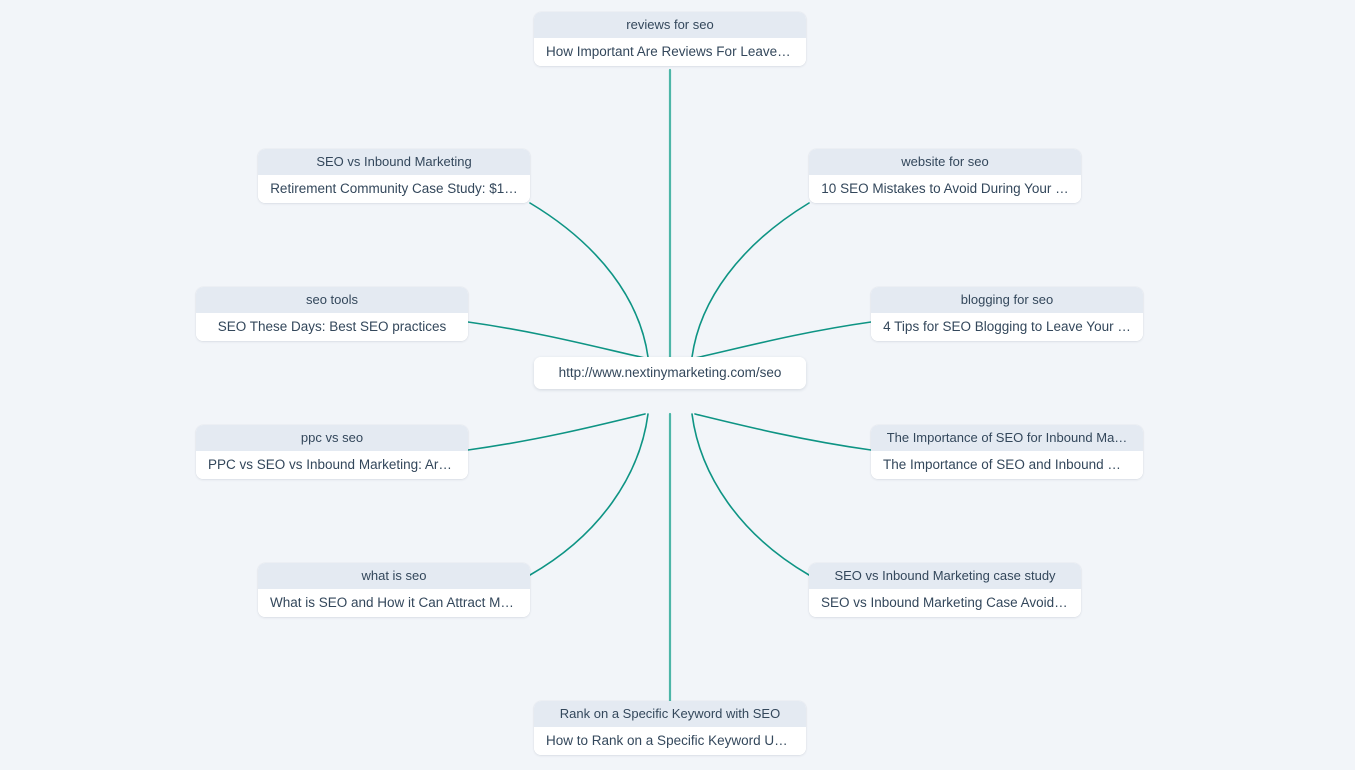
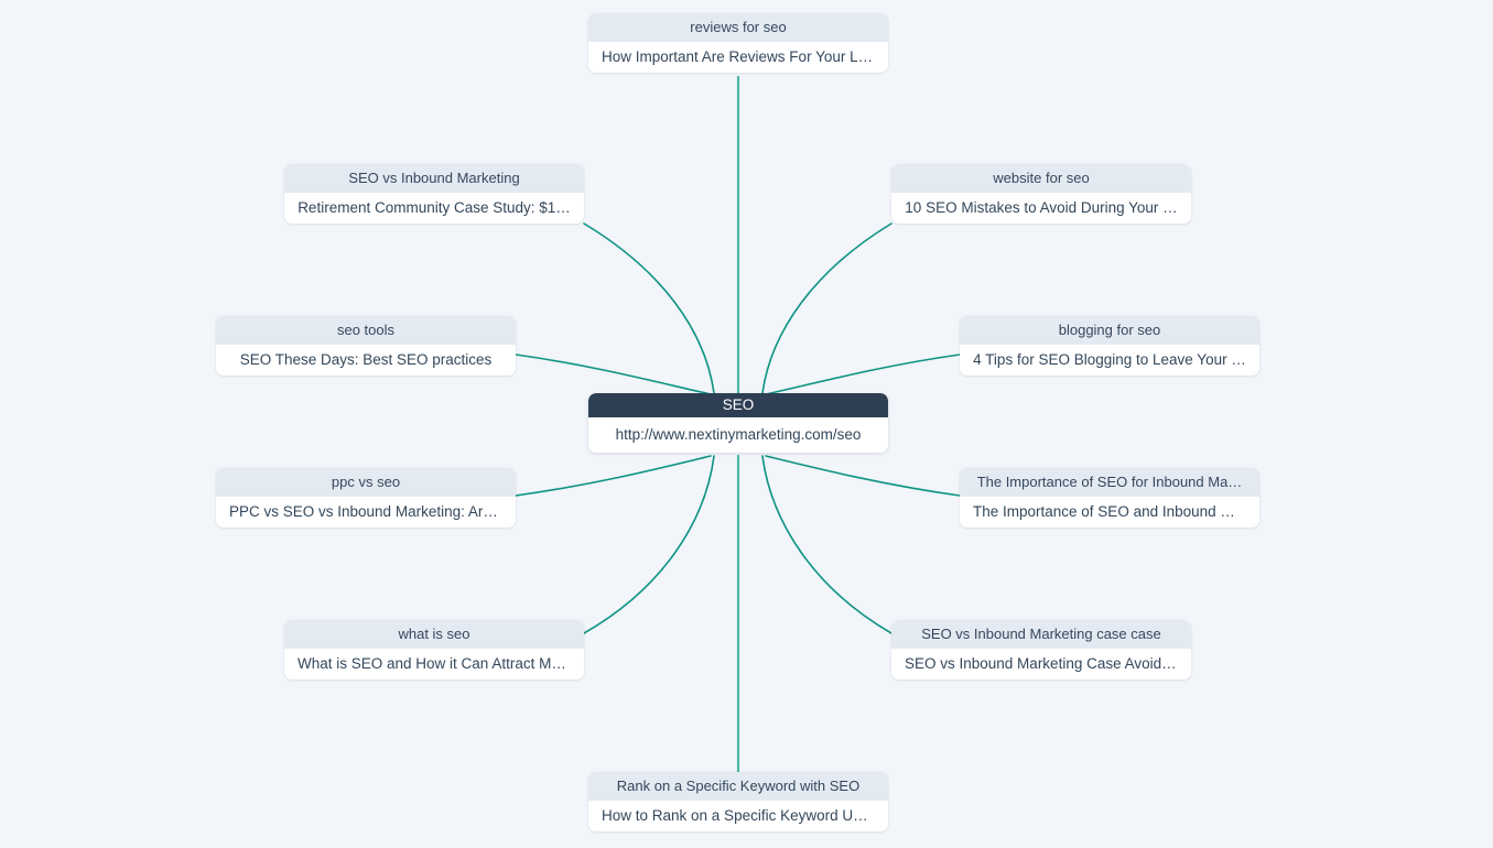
  reviews for seo
- How Important Are Reviews For Leave Lo…
+ How Important Are Reviews For Your Lo…
  SEO vs Inbound Marketing
  Retirement Community Case Study: $1…
  website for seo
  10 SEO Mistakes to Avoid During Your …
  seo tools
  SEO These Days: Best SEO practices
  blogging for seo
  4 Tips for SEO Blogging to Leave Your …
  ppc vs seo
  PPC vs SEO vs Inbound Marketing: Are …
  The Importance of SEO for Inbound Ma…
  The Importance of SEO and Inbound M…
  what is seo
  What is SEO and How it Can Attract Mo…
- SEO vs Inbound Marketing case study
+ SEO vs Inbound Marketing case case
  SEO vs Inbound Marketing Case Avoid: …
  Rank on a Specific Keyword with SEO
  How to Rank on a Specific Keyword Usi…
+ SEO
  http://www.nextinymarketing.com/seo
